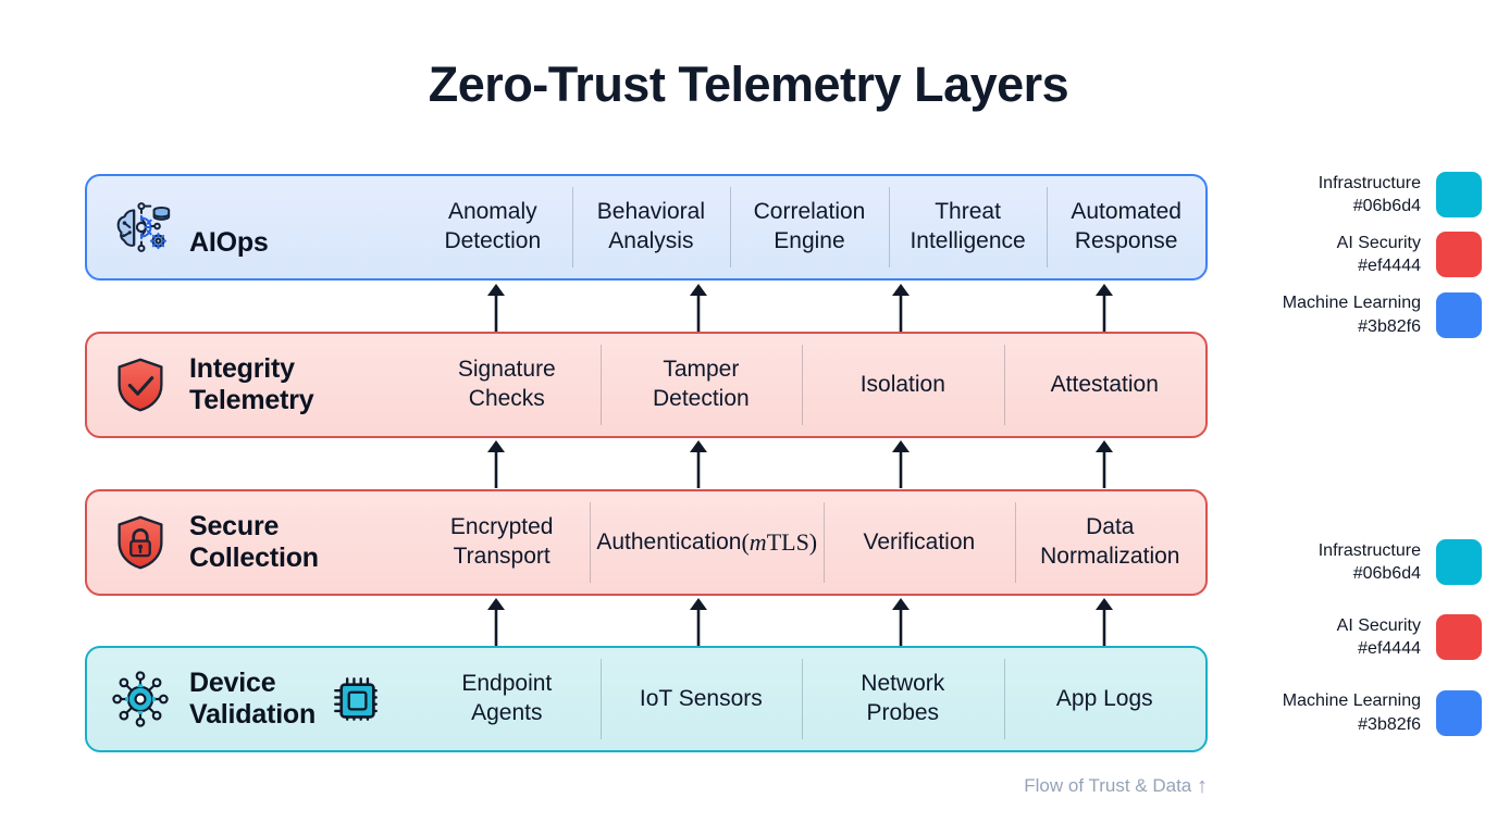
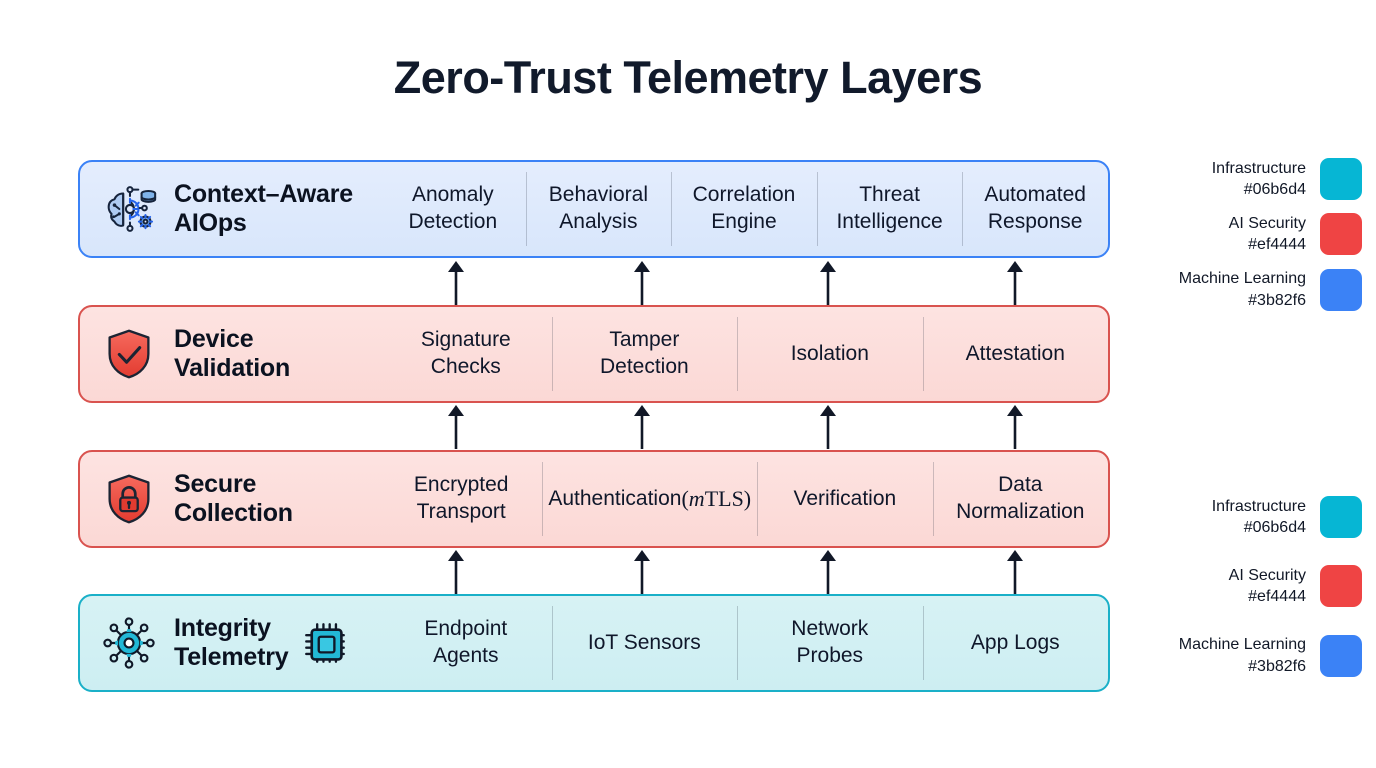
  Zero-Trust Telemetry Layers
+ Context–Aware
  AIOps
  Anomaly
  Detection
  Behavioral
  Analysis
  Correlation
  Engine
  Threat
  Intelligence
  Automated
  Response
- Integrity
+ Device
- Telemetry
+ Validation
  Signature
  Checks
  Tamper
  Detection
  Isolation
  Attestation
  Secure
  Collection
  Encrypted
  Transport
  Authentication
  (mTLS)
  Verification
  Data
  Normalization
- Device
+ Integrity
- Validation
+ Telemetry
  Endpoint
  Agents
  IoT Sensors
  Network
  Probes
  App Logs
  Infrastructure
  #06b6d4
  AI Security
  #ef4444
  Machine Learning
  #3b82f6
  Infrastructure
  #06b6d4
  AI Security
  #ef4444
  Machine Learning
  #3b82f6
- Flow of Trust & Data ↑
